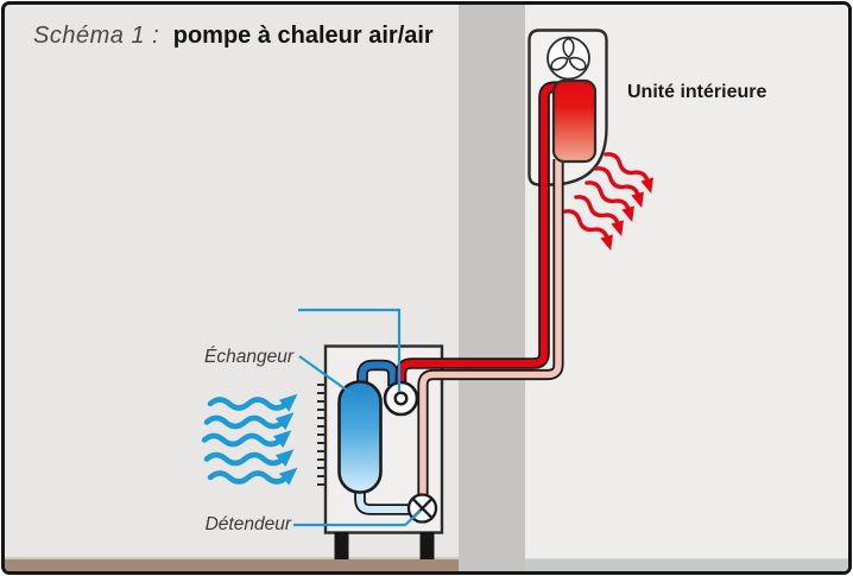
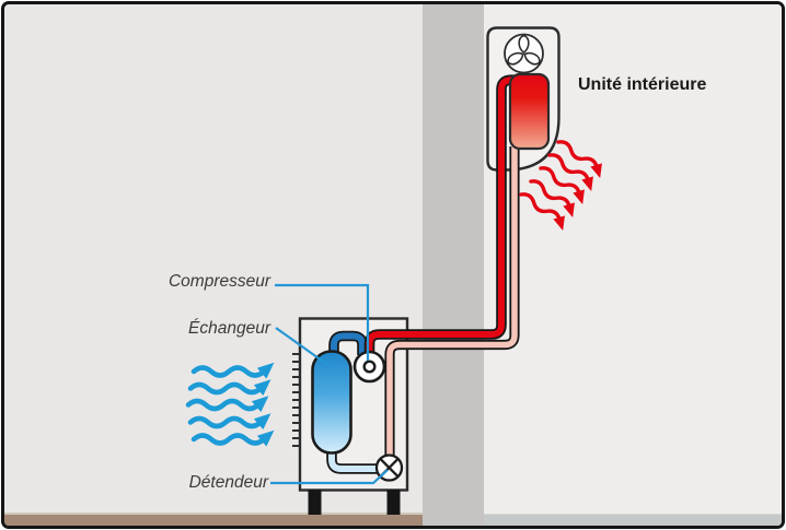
- Schéma 1 : pompe à chaleur air/air
  Unité intérieure
+ Compresseur
  Échangeur
  Détendeur
